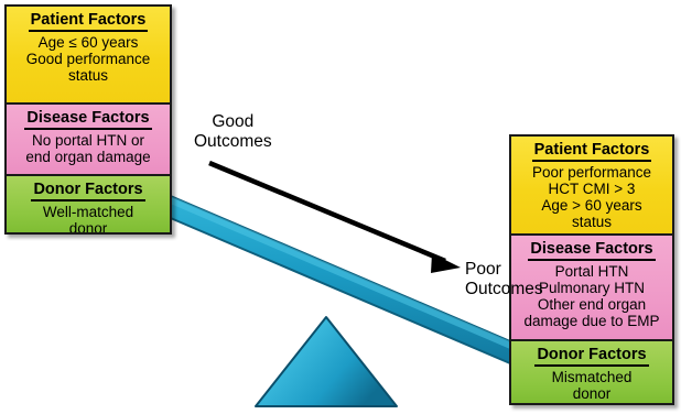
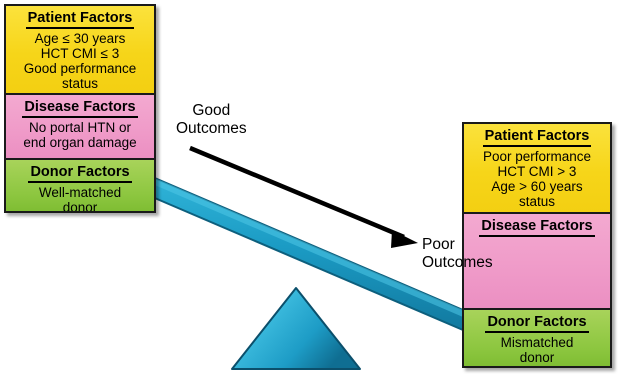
  Good
  Outcomes
  Poor
  Outcomes
  Patient Factors
- Age ≤ 60 years
+ Age ≤ 30 years
+ HCT CMI ≤ 3
  Good performance
  status
  Disease Factors
  No portal HTN or
  end organ damage
  Donor Factors
  Well-matched
  donor
  Patient Factors
  Poor performance
  HCT CMI > 3
  Age > 60 years
  status
  Disease Factors
- Portal HTN
- Pulmonary HTN
- Other end organ
- damage due to EMP
  Donor Factors
  Mismatched
  donor
